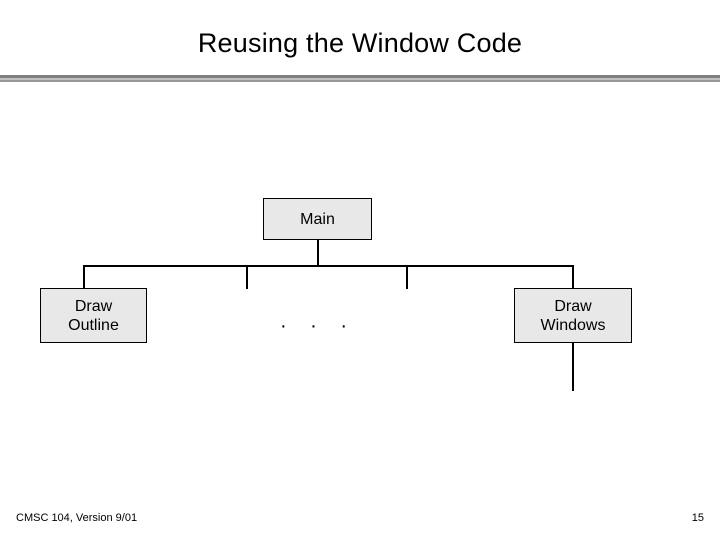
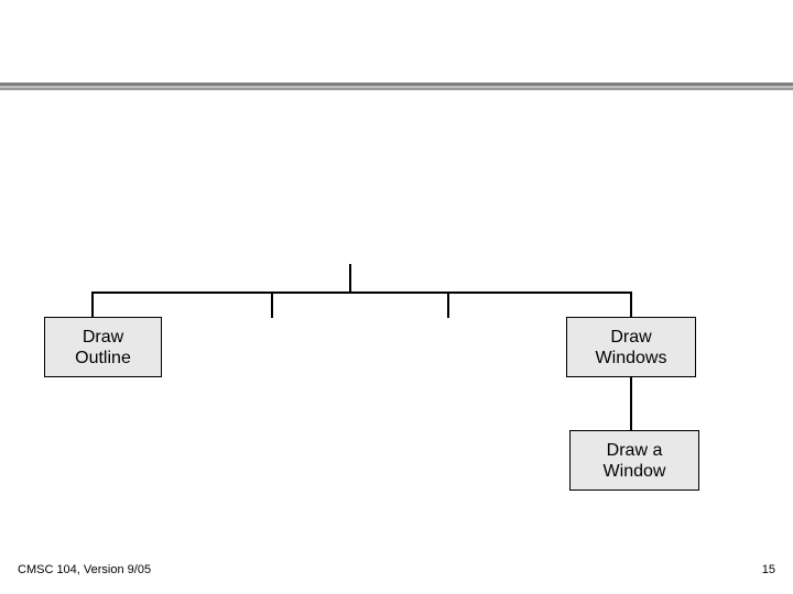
- Reusing the Window Code
- Main
  Draw
  Outline
- · · ·
  Draw
  Windows
+ Draw a
+ Window
- CMSC 104, Version 9/01
+ CMSC 104, Version 9/05
  15
